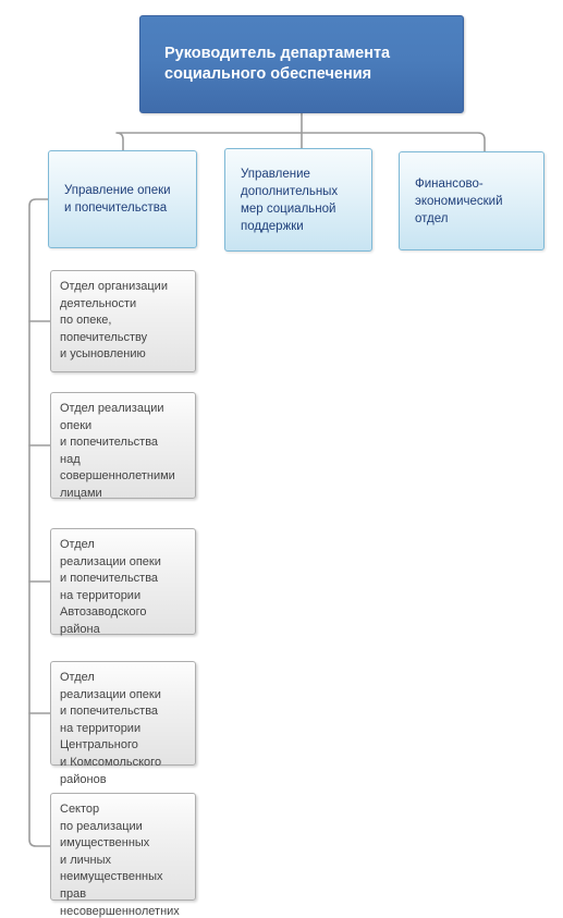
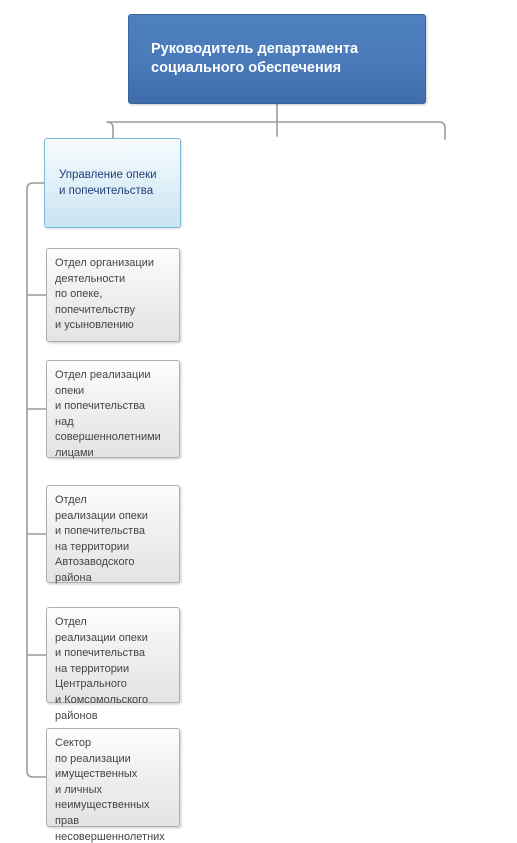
  Руководитель департамента
  социального обеспечения
  Управление опеки
  и попечительства
- Управление
- дополнительных
- мер социальной
- поддержки
- Финансово-
- экономический
- отдел
  Отдел организации
  деятельности
  по опеке,
  попечительству
  и усыновлению
  Отдел реализации
  опеки
  и попечительства
  над
  совершеннолетними
  лицами
  Отдел
  реализации опеки
  и попечительства
  на территории
  Автозаводского
  района
  Отдел
  реализации опеки
  и попечительства
  на территории
  Центрального
  и Комсомольского
  районов
  Сектор
  по реализации
  имущественных
  и личных
  неимущественных
  прав
  несовершеннолетних
